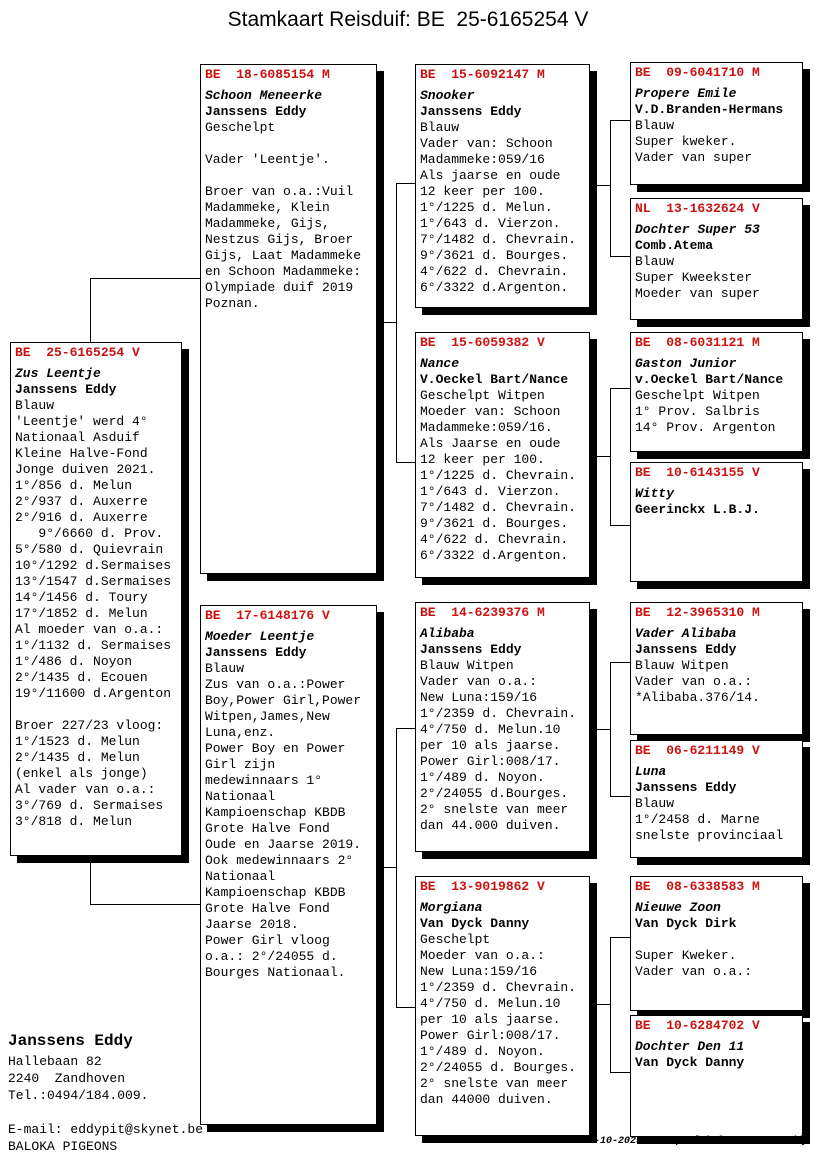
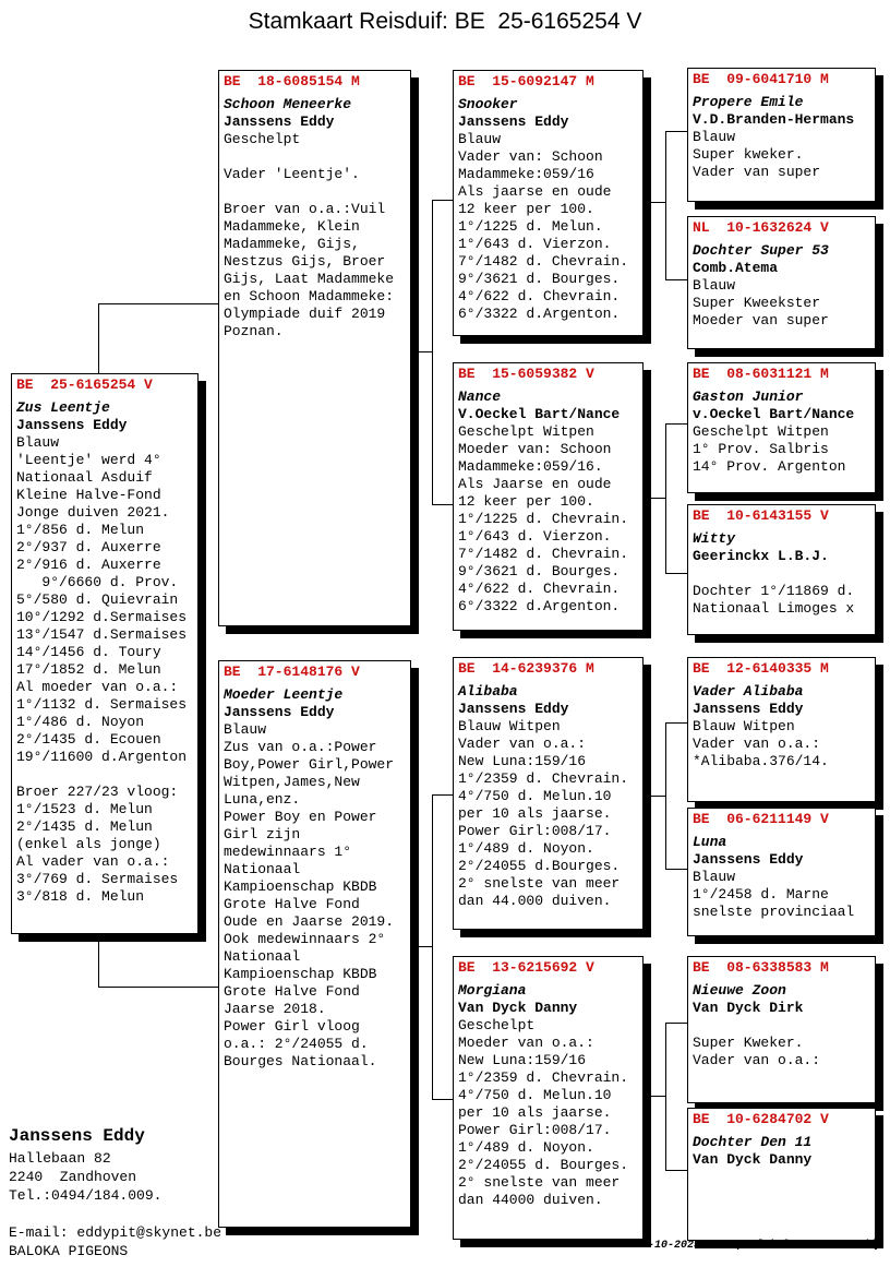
  Stamkaart Reisduif: BE 25-6165254 V
  BE 25-6165254 V
  Zus Leentje
  Janssens Eddy
  Blauw
  'Leentje' werd 4°
  Nationaal Asduif
  Kleine Halve-Fond
  Jonge duiven 2021.
  1°/856 d. Melun
  2°/937 d. Auxerre
  2°/916 d. Auxerre
  9°/6660 d. Prov.
  5°/580 d. Quievrain
  10°/1292 d.Sermaises
  13°/1547 d.Sermaises
  14°/1456 d. Toury
  17°/1852 d. Melun
  Al moeder van o.a.:
  1°/1132 d. Sermaises
  1°/486 d. Noyon
  2°/1435 d. Ecouen
  19°/11600 d.Argenton
  Broer 227/23 vloog:
  1°/1523 d. Melun
  2°/1435 d. Melun
  (enkel als jonge)
  Al vader van o.a.:
  3°/769 d. Sermaises
  3°/818 d. Melun
  BE 18-6085154 M
  Schoon Meneerke
  Janssens Eddy
  Geschelpt
  Vader 'Leentje'.
  Broer van o.a.:Vuil
  Madammeke, Klein
  Madammeke, Gijs,
  Nestzus Gijs, Broer
  Gijs, Laat Madammeke
  en Schoon Madammeke:
  Olympiade duif 2019
  Poznan.
  BE 17-6148176 V
  Moeder Leentje
  Janssens Eddy
  Blauw
  Zus van o.a.:Power
  Boy,Power Girl,Power
  Witpen,James,New
  Luna,enz.
  Power Boy en Power
  Girl zijn
  medewinnaars 1°
  Nationaal
  Kampioenschap KBDB
  Grote Halve Fond
  Oude en Jaarse 2019.
  Ook medewinnaars 2°
  Nationaal
  Kampioenschap KBDB
  Grote Halve Fond
  Jaarse 2018.
  Power Girl vloog
  o.a.: 2°/24055 d.
  Bourges Nationaal.
  BE 15-6092147 M
  Snooker
  Janssens Eddy
  Blauw
  Vader van: Schoon
  Madammeke:059/16
  Als jaarse en oude
  12 keer per 100.
  1°/1225 d. Melun.
  1°/643 d. Vierzon.
  7°/1482 d. Chevrain.
  9°/3621 d. Bourges.
  4°/622 d. Chevrain.
  6°/3322 d.Argenton.
  BE 15-6059382 V
  Nance
  V.Oeckel Bart/Nance
  Geschelpt Witpen
  Moeder van: Schoon
  Madammeke:059/16.
  Als Jaarse en oude
  12 keer per 100.
  1°/1225 d. Chevrain.
  1°/643 d. Vierzon.
  7°/1482 d. Chevrain.
  9°/3621 d. Bourges.
  4°/622 d. Chevrain.
  6°/3322 d.Argenton.
  BE 14-6239376 M
  Alibaba
  Janssens Eddy
  Blauw Witpen
  Vader van o.a.:
  New Luna:159/16
  1°/2359 d. Chevrain.
  4°/750 d. Melun.10
  per 10 als jaarse.
  Power Girl:008/17.
  1°/489 d. Noyon.
  2°/24055 d.Bourges.
  2° snelste van meer
  dan 44.000 duiven.
- BE 13-9019862 V
+ BE 13-6215692 V
  Morgiana
  Van Dyck Danny
  Geschelpt
  Moeder van o.a.:
  New Luna:159/16
  1°/2359 d. Chevrain.
  4°/750 d. Melun.10
  per 10 als jaarse.
  Power Girl:008/17.
  1°/489 d. Noyon.
  2°/24055 d. Bourges.
  2° snelste van meer
  dan 44000 duiven.
  BE 09-6041710 M
  Propere Emile
  V.D.Branden-Hermans
  Blauw
  Super kweker.
  Vader van super
- NL 13-1632624 V
+ NL 10-1632624 V
  Dochter Super 53
  Comb.Atema
  Blauw
  Super Kweekster
  Moeder van super
  BE 08-6031121 M
  Gaston Junior
  v.Oeckel Bart/Nance
  Geschelpt Witpen
  1° Prov. Salbris
  14° Prov. Argenton
  BE 10-6143155 V
  Witty
  Geerinckx L.B.J.
+ Dochter 1°/11869 d.
+ Nationaal Limoges x
- BE 12-3965310 M
+ BE 12-6140335 M
  Vader Alibaba
  Janssens Eddy
  Blauw Witpen
  Vader van o.a.:
  *Alibaba.376/14.
  BE 06-6211149 V
  Luna
  Janssens Eddy
  Blauw
  1°/2458 d. Marne
  snelste provinciaal
  BE 08-6338583 M
  Nieuwe Zoon
  Van Dyck Dirk
  Super Kweker.
  Vader van o.a.:
  BE 10-6284702 V
  Dochter Den 11
  Van Dyck Danny
  Janssens Eddy
  Hallebaan 82
  2240 Zandhoven
  Tel.:0494/184.009.
  E-mail: eddypit@skynet.be
  BALOKA PIGEONS
  29-10-2025
  Compuclub © Janssens Eddy
